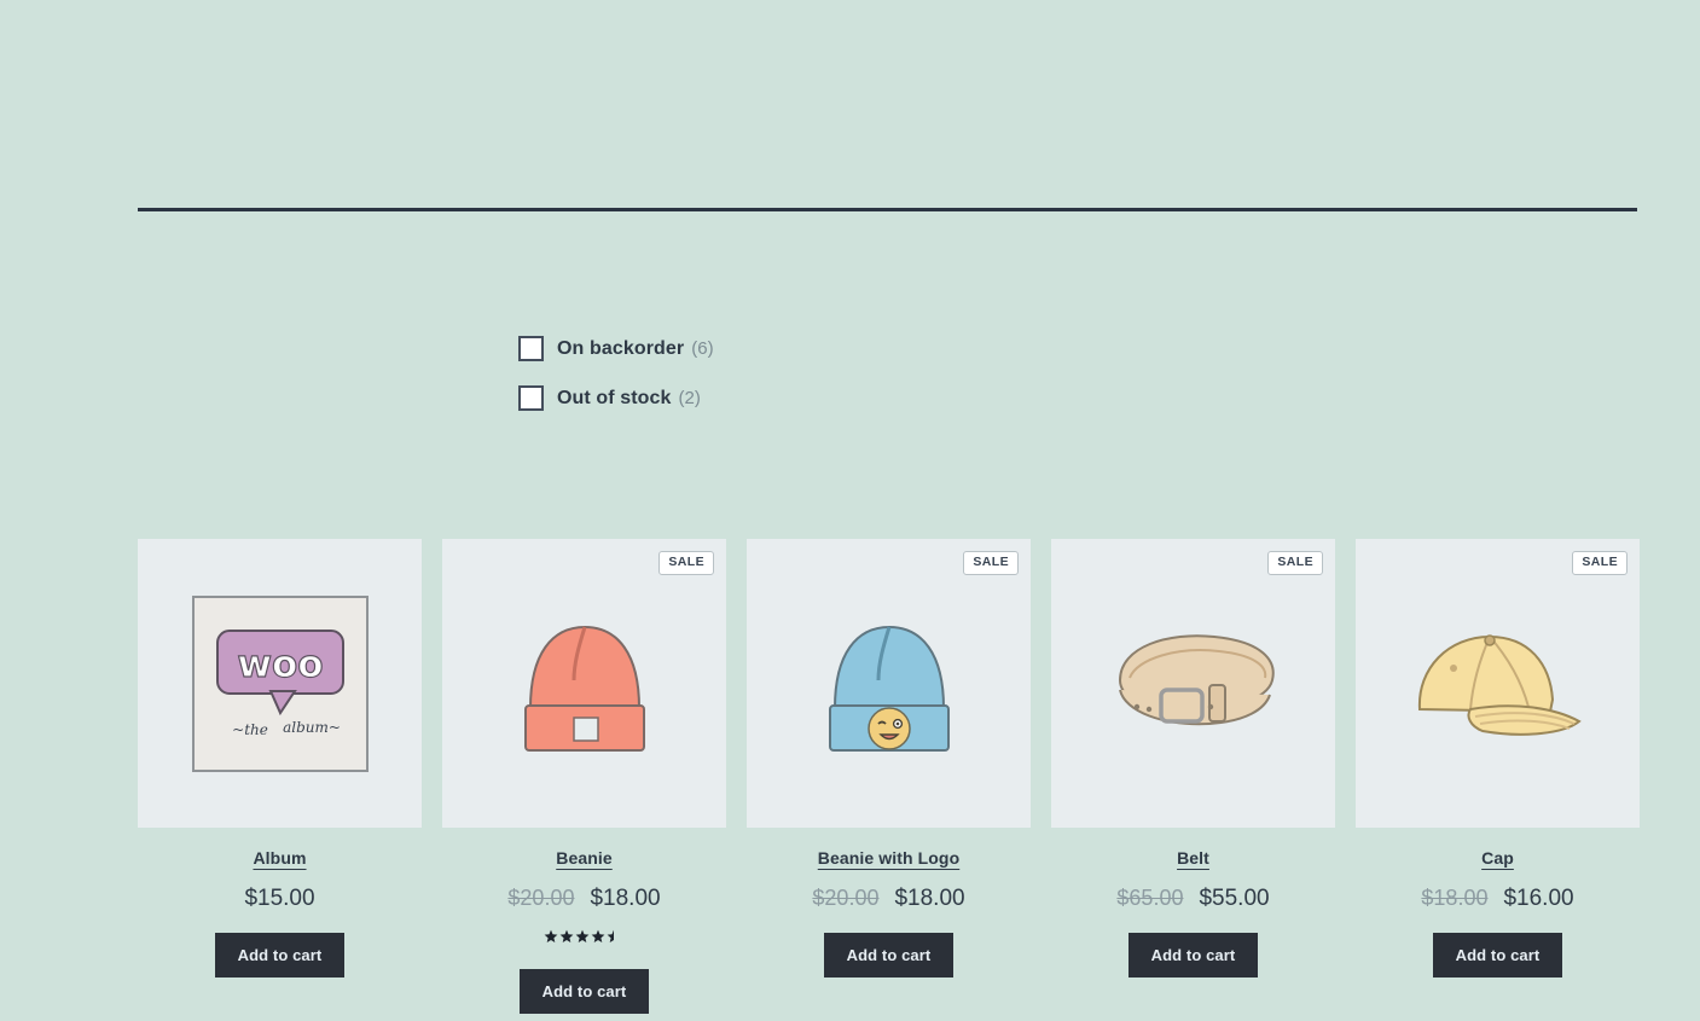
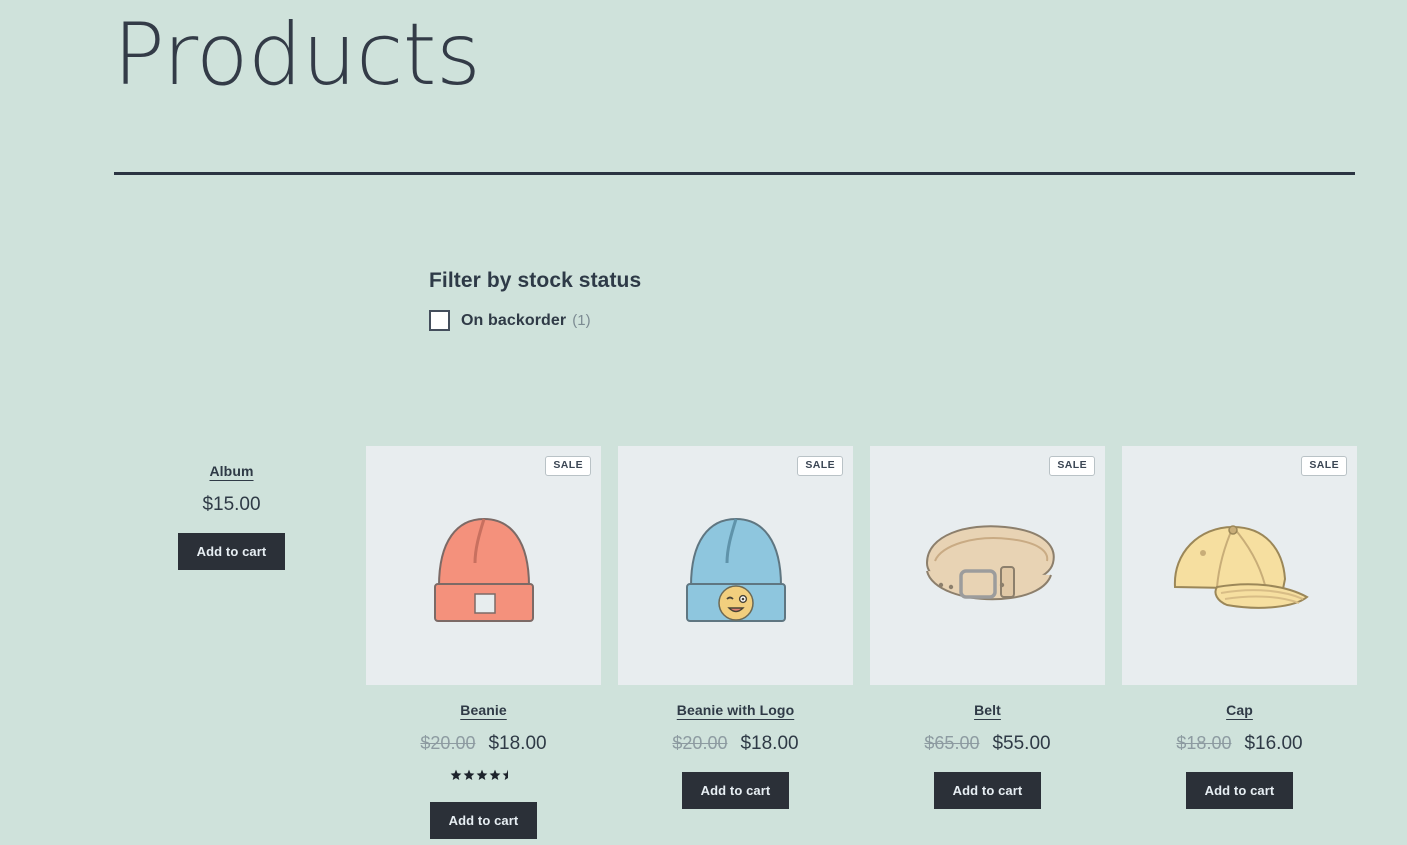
+ Products
+ Filter by stock status
  On backorder
- (6)
+ (1)
- Out of stock
- (2)
- woo
- ~the
- album~
  Album
  $15.00
  Add to cart
  SALE
  Beanie
  $20.00
  $18.00
  Add to cart
  SALE
  Beanie with Logo
  $20.00
  $18.00
  Add to cart
  SALE
  Belt
  $65.00
  $55.00
  Add to cart
  SALE
  Cap
  $18.00
  $16.00
  Add to cart
